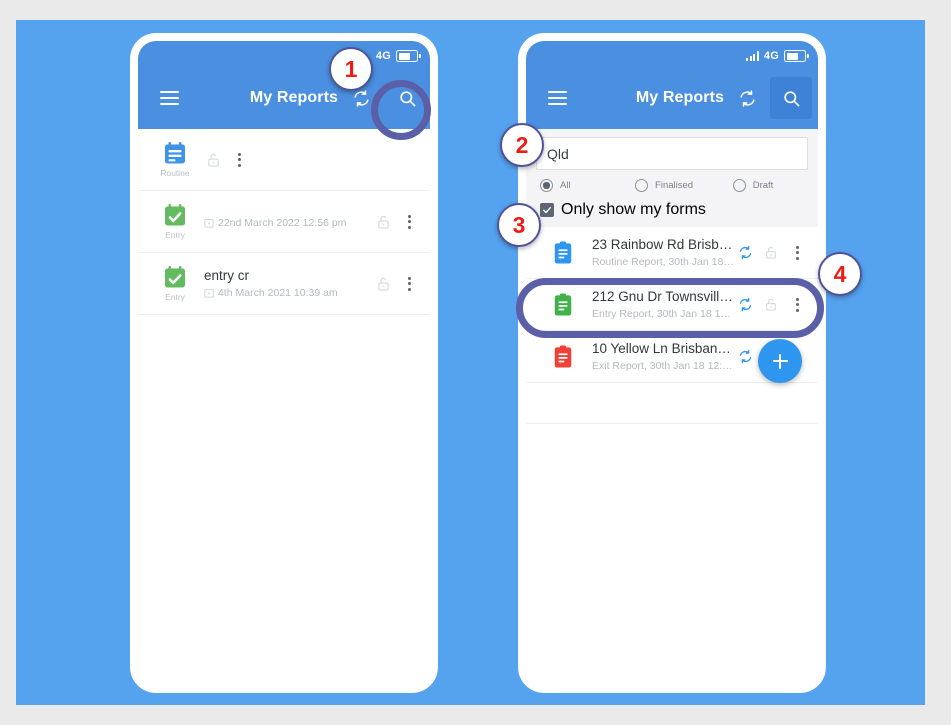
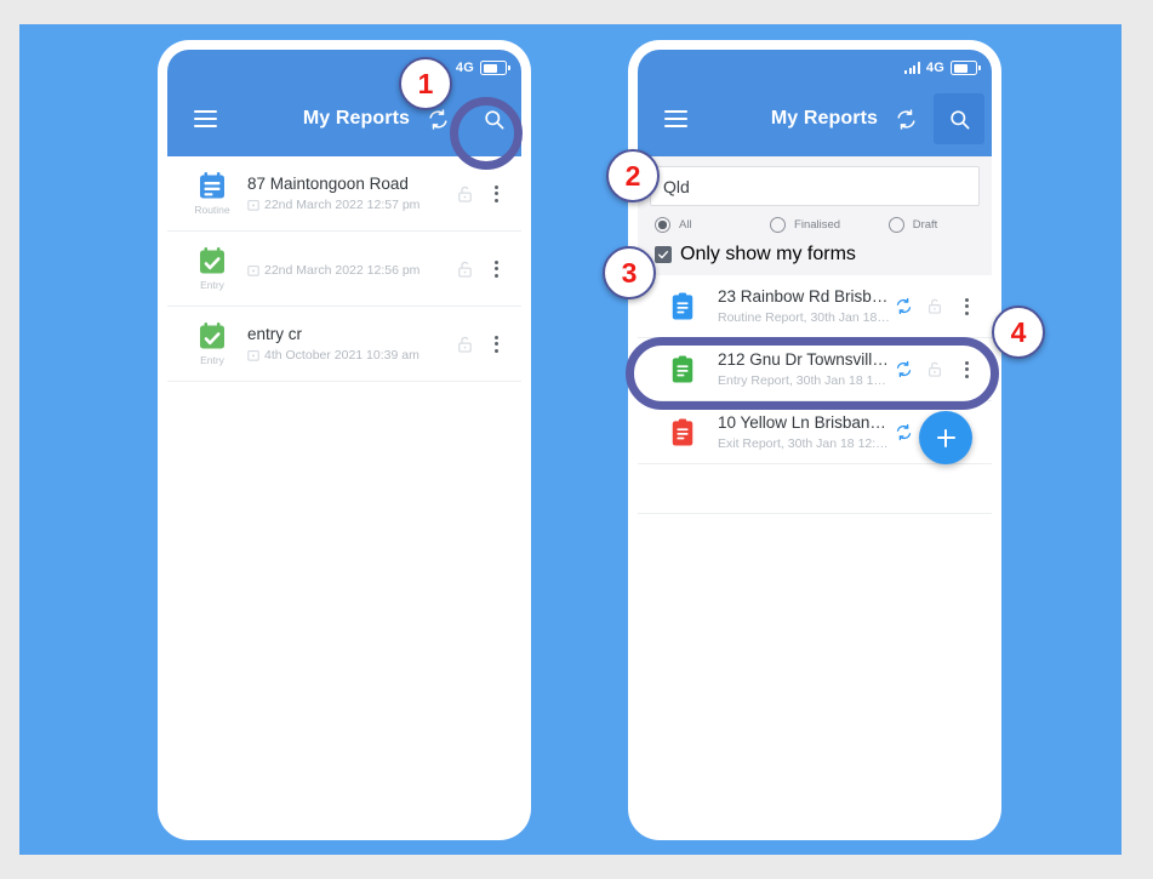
  4G
  My Reports
  Routine
+ 87 Maintongoon Road
+ 22nd March 2022 12:57 pm
  Entry
  22nd March 2022 12:56 pm
  Entry
  entry cr
- 4th March 2021 10:39 am
+ 4th October 2021 10:39 am
  4G
  My Reports
  Qld
  All
  Finalised
  Draft
  Only show my forms
  23 Rainbow Rd Brisban
  Routine Report, 30th Jan 18 1:
  212 Gnu Dr Townsville
  Entry Report, 30th Jan 18 12:5
  10 Yellow Ln Brisbane Q
  Exit Report, 30th Jan 18 12:59
  1
  2
  3
  4
